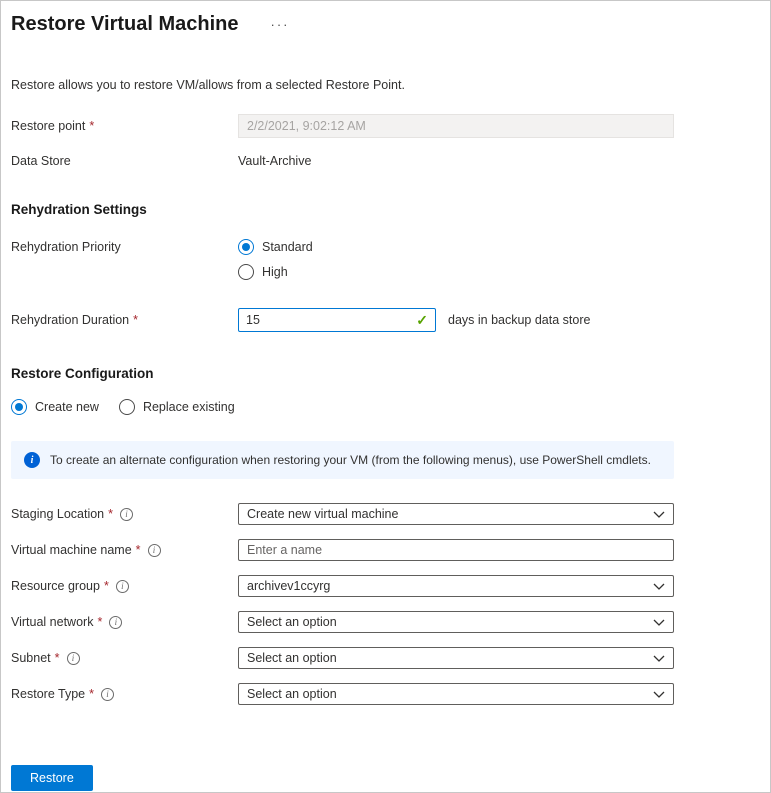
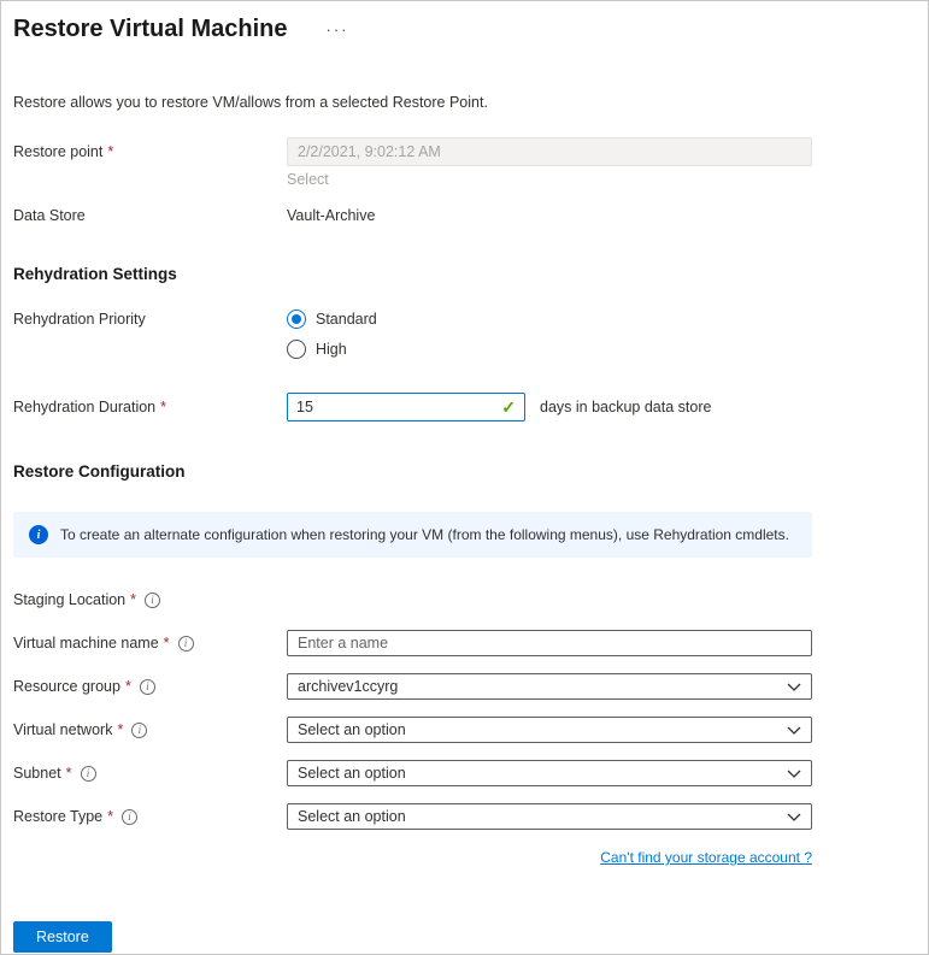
  Restore Virtual Machine
  ···
  Restore allows you to restore VM/allows from a selected Restore Point.
  Restore point
  *
  2/2/2021, 9:02:12 AM
+ Select
  Data Store
  Vault-Archive
  Rehydration Settings
  Rehydration Priority
  Standard
  High
  Rehydration Duration
  *
  15
  ✓
  days in backup data store
  Restore Configuration
- Create new
- Replace existing
  i
- To create an alternate configuration when restoring your VM (from the following menus), use PowerShell cmdlets.
+ To create an alternate configuration when restoring your VM (from the following menus), use Rehydration cmdlets.
  Staging Location
  *
  i
- Create new virtual machine
  Virtual machine name
  *
  i
  Enter a name
  Resource group
  *
  i
  archivev1ccyrg
  Virtual network
  *
  i
  Select an option
  Subnet
  *
  i
  Select an option
  Restore Type
  *
  i
  Select an option
+ Can't find your storage account ?
  Restore
